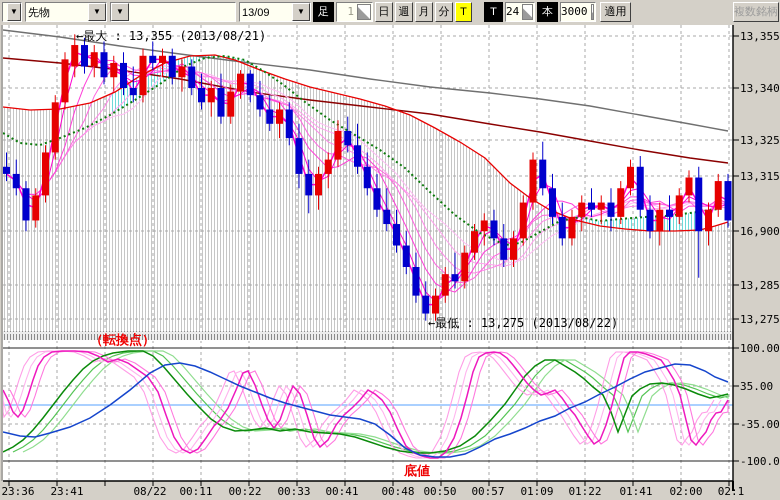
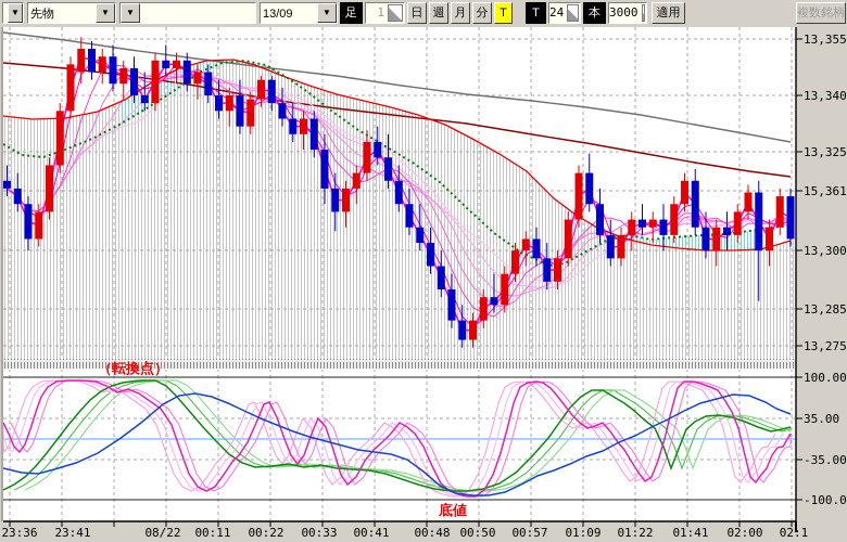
  ▼
  先物
  ▼
  ▼
  13/09
  ▼
  足
  1
  日
  週
  月
  分
  T
  T
  24
  本数
  3000
  適用
  複数銘柄
- ←最大 : 13,355 (2013/08/21)
- ←最低 : 13,275 (2013/08/22)
  （転換点）
  底値
  13,355
  13,340
  13,325
- 13,315
+ 15,361
- 16,900
+ 13,300
  13,285
  13,275
  100.00
  35.00
  -35.00
  -100.0
  23:36
  23:41
  08/22
  00:11
  00:22
  00:33
  00:41
  00:48
  00:50
  00:57
  01:09
  01:22
  01:41
  02:00
  02:1
